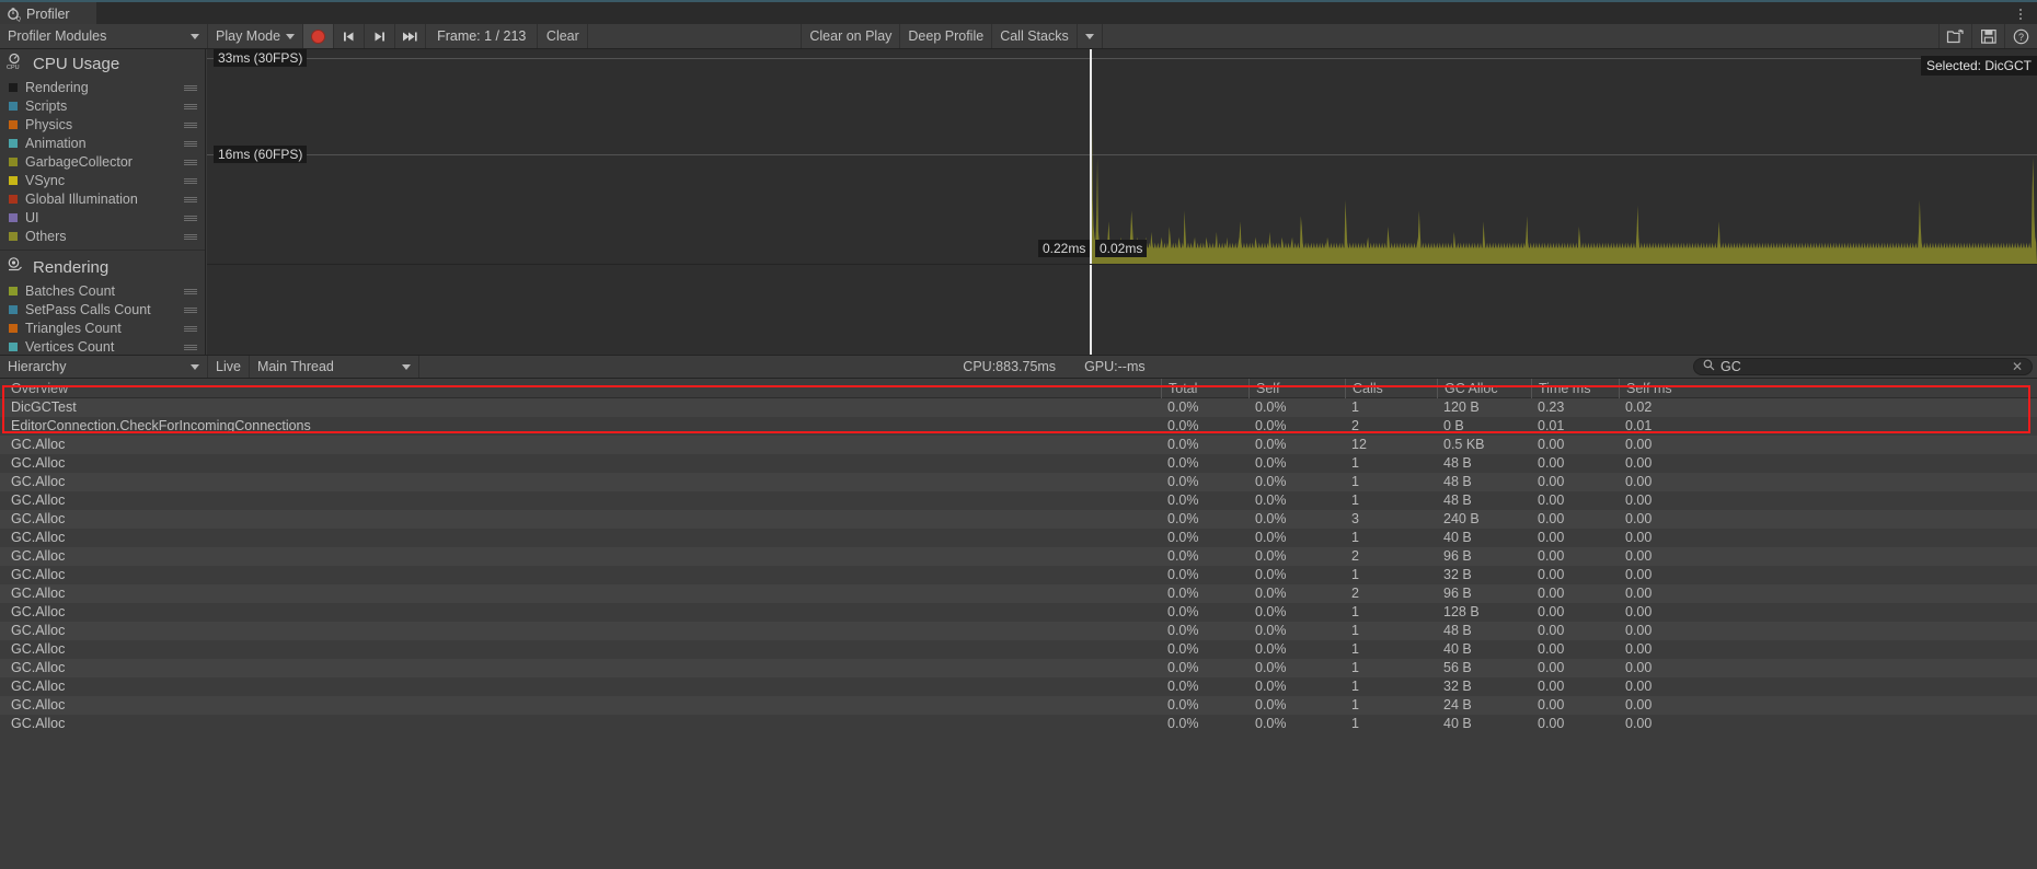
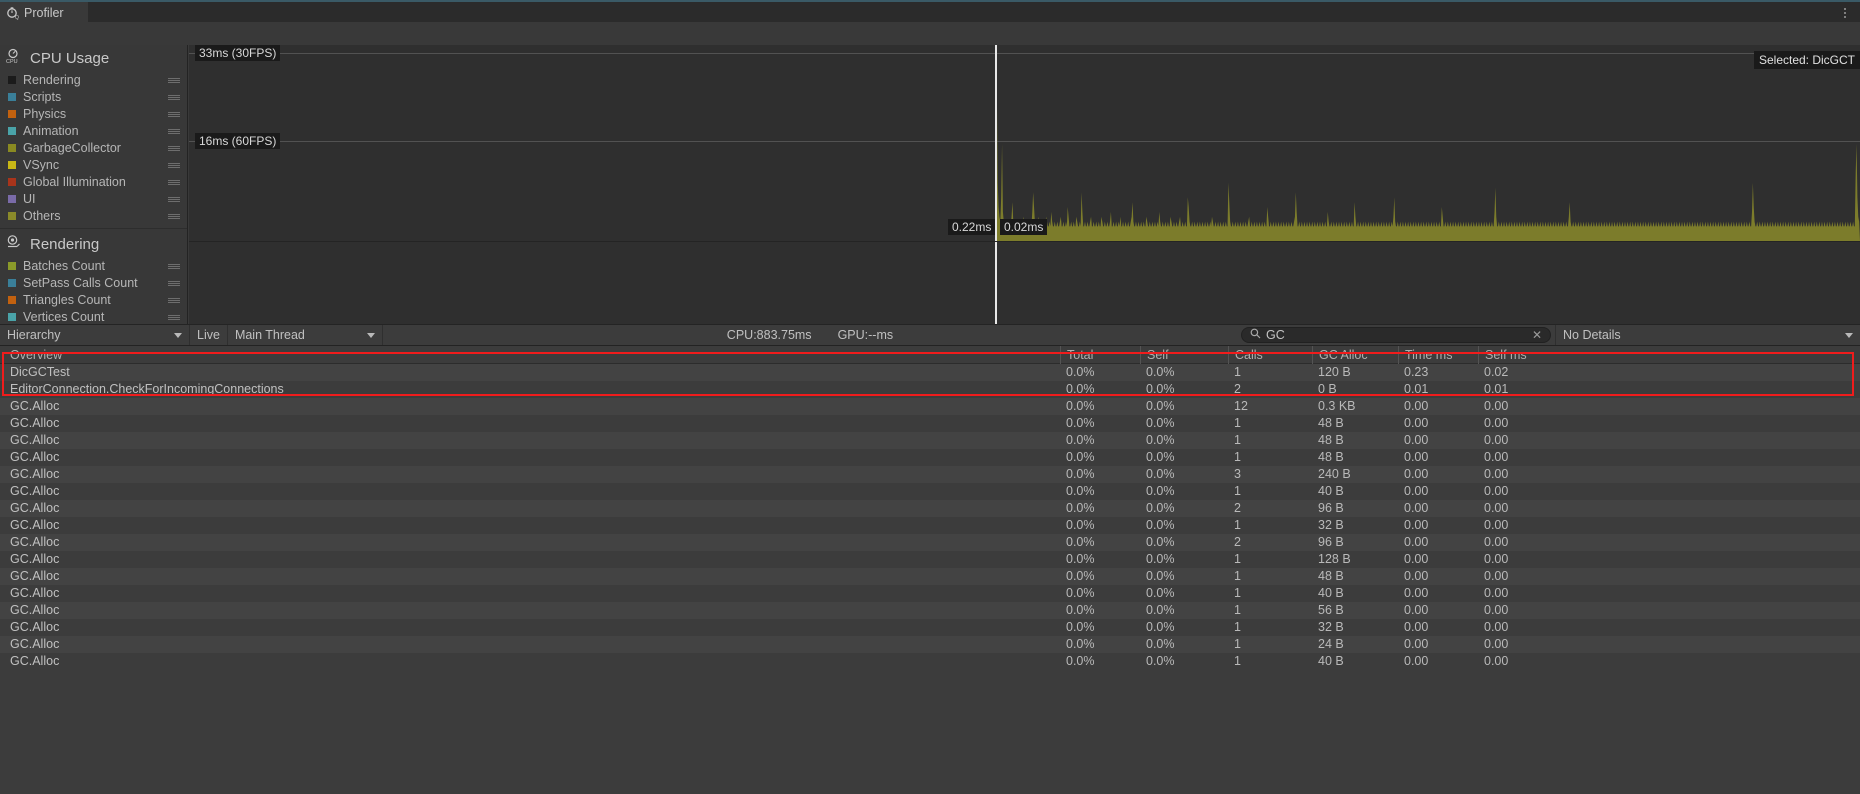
  Profiler
- Profiler Modules
- Play Mode
- Frame: 1 / 213
- Clear
- Clear on Play
- Deep Profile
- Call Stacks
- ?
  CPU Usage
  Rendering
  Scripts
  Physics
  Animation
  GarbageCollector
  VSync
  Global Illumination
  UI
  Others
  Rendering
  Batches Count
  SetPass Calls Count
  Triangles Count
  Vertices Count
  33ms (30FPS)
  16ms (60FPS)
  Selected: DicGCT
  0.22ms
  0.02ms
  Hierarchy
  Live
  Main Thread
  CPU:883.75ms
  GPU:--ms
  GC
  ✕
+ No Details
  Overview
  Total
  Self
  Calls
  GC Alloc
  Time ms
  Self ms
  DicGCTest
  0.0%
  0.0%
  1
  120 B
  0.23
  0.02
  EditorConnection.CheckForIncomingConnections
  0.0%
  0.0%
  2
  0 B
  0.01
  0.01
  GC.Alloc
  0.0%
  0.0%
  12
- 0.5 KB
+ 0.3 KB
  0.00
  0.00
  GC.Alloc
  0.0%
  0.0%
  1
  48 B
  0.00
  0.00
  GC.Alloc
  0.0%
  0.0%
  1
  48 B
  0.00
  0.00
  GC.Alloc
  0.0%
  0.0%
  1
  48 B
  0.00
  0.00
  GC.Alloc
  0.0%
  0.0%
  3
  240 B
  0.00
  0.00
  GC.Alloc
  0.0%
  0.0%
  1
  40 B
  0.00
  0.00
  GC.Alloc
  0.0%
  0.0%
  2
  96 B
  0.00
  0.00
  GC.Alloc
  0.0%
  0.0%
  1
  32 B
  0.00
  0.00
  GC.Alloc
  0.0%
  0.0%
  2
  96 B
  0.00
  0.00
  GC.Alloc
  0.0%
  0.0%
  1
  128 B
  0.00
  0.00
  GC.Alloc
  0.0%
  0.0%
  1
  48 B
  0.00
  0.00
  GC.Alloc
  0.0%
  0.0%
  1
  40 B
  0.00
  0.00
  GC.Alloc
  0.0%
  0.0%
  1
  56 B
  0.00
  0.00
  GC.Alloc
  0.0%
  0.0%
  1
  32 B
  0.00
  0.00
  GC.Alloc
  0.0%
  0.0%
  1
  24 B
  0.00
  0.00
  GC.Alloc
  0.0%
  0.0%
  1
  40 B
  0.00
  0.00
